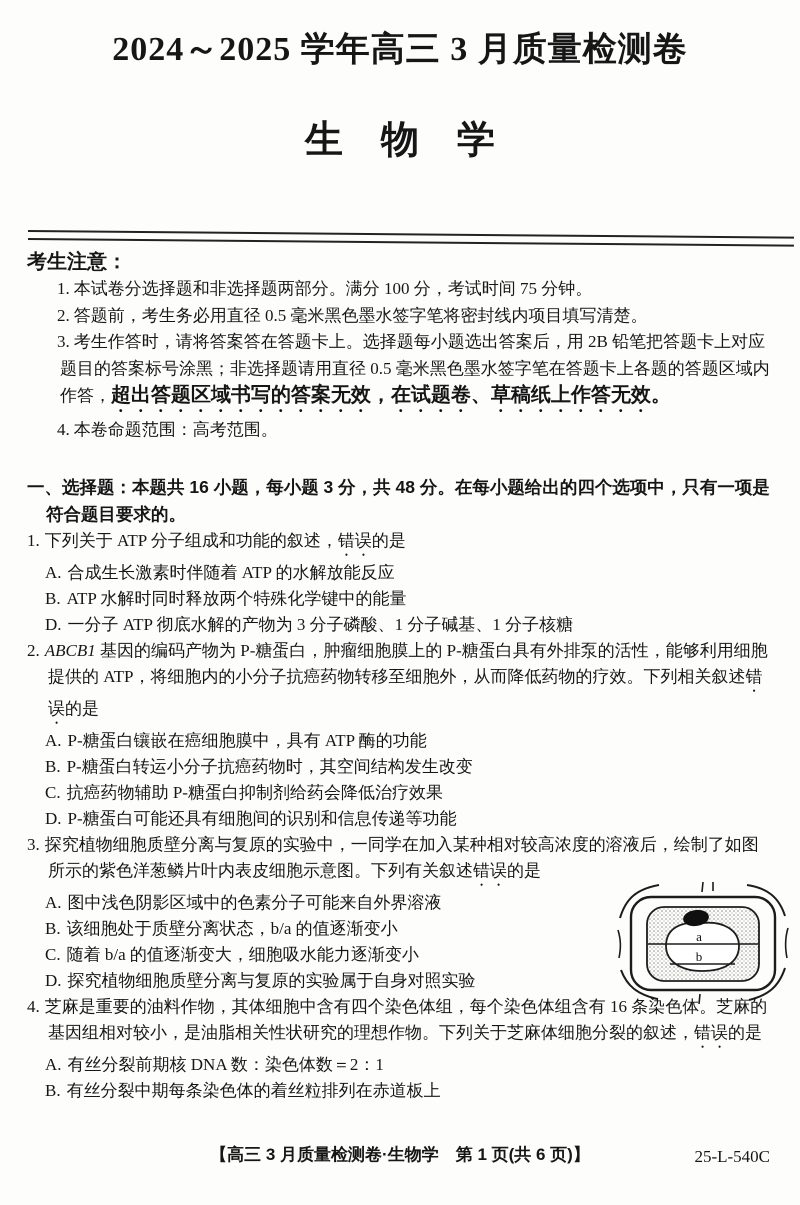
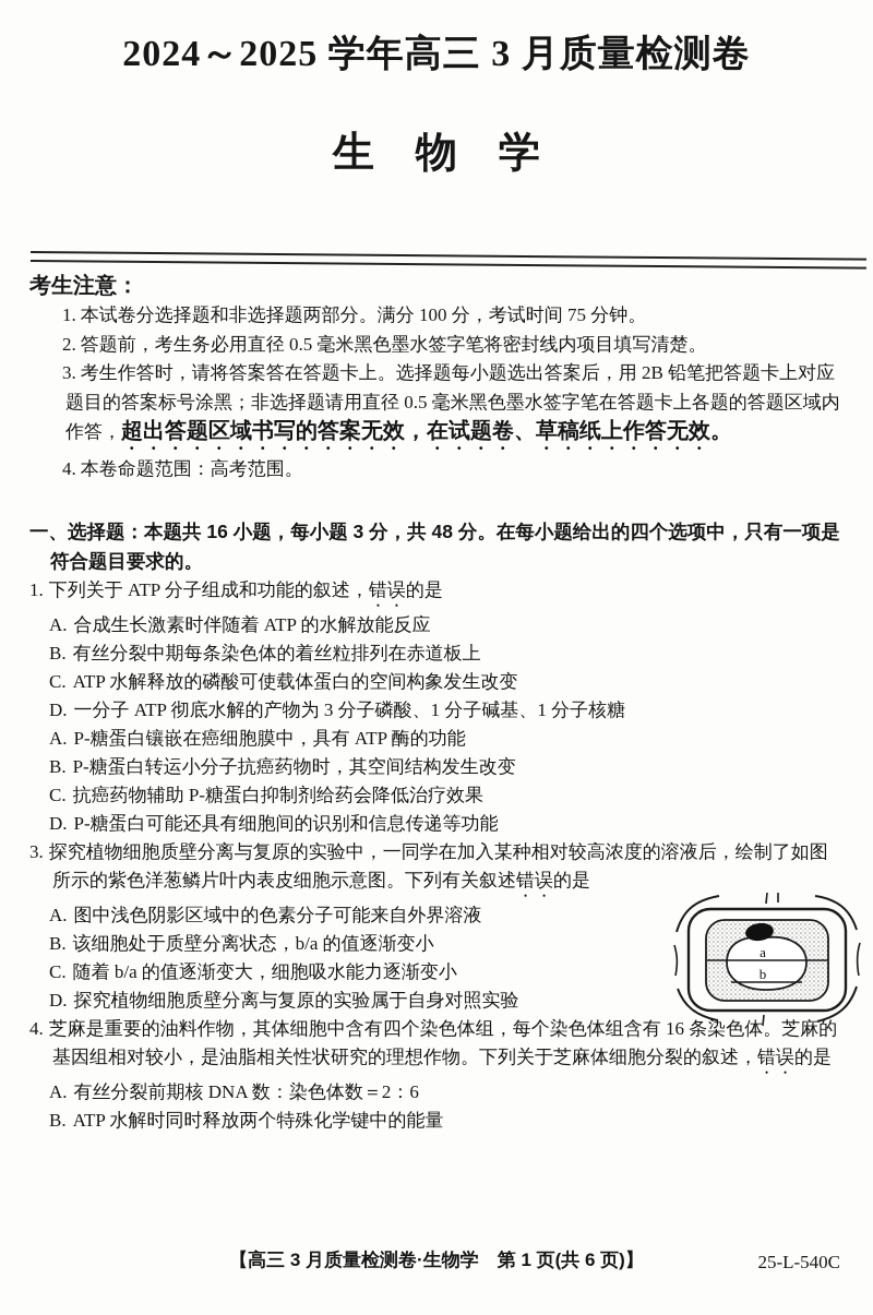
  2024～2025 学年高三 3 月质量检测卷
  生 物 学
  考生注意：
  1. 本试卷分选择题和非选择题两部分。满分 100 分，考试时间 75 分钟。
  2. 答题前，考生务必用直径 0.5 毫米黑色墨水签字笔将密封线内项目填写清楚。
  3. 考生作答时，请将答案答在答题卡上。选择题每小题选出答案后，用 2B 铅笔把答题卡上对应题目的答案标号涂黑；非选择题请用直径 0.5 毫米黑色墨水签字笔在答题卡上各题的答题区域内作答，超出答题区域书写的答案无效，在试题卷、草稿纸上作答无效。
  4. 本卷命题范围：高考范围。
  一、选择题：本题共 16 小题，每小题 3 分，共 48 分。在每小题给出的四个选项中，只有一项是符合题目要求的。
  1. 下列关于 ATP 分子组成和功能的叙述，错误的是
  A. 合成生长激素时伴随着 ATP 的水解放能反应
- B. ATP 水解时同时释放两个特殊化学键中的能量
+ B. 有丝分裂中期每条染色体的着丝粒排列在赤道板上
+ C. ATP 水解释放的磷酸可使载体蛋白的空间构象发生改变
  D. 一分子 ATP 彻底水解的产物为 3 分子磷酸、1 分子碱基、1 分子核糖
- 2. ABCB1 基因的编码产物为 P-糖蛋白，肿瘤细胞膜上的 P-糖蛋白具有外排泵的活性，能够利用细胞提供的 ATP，将细胞内的小分子抗癌药物转移至细胞外，从而降低药物的疗效。下列相关叙述错误的是
  A. P-糖蛋白镶嵌在癌细胞膜中，具有 ATP 酶的功能
  B. P-糖蛋白转运小分子抗癌药物时，其空间结构发生改变
  C. 抗癌药物辅助 P-糖蛋白抑制剂给药会降低治疗效果
  D. P-糖蛋白可能还具有细胞间的识别和信息传递等功能
  3. 探究植物细胞质壁分离与复原的实验中，一同学在加入某种相对较高浓度的溶液后，绘制了如图所示的紫色洋葱鳞片叶内表皮细胞示意图。下列有关叙述错误的是
  A. 图中浅色阴影区域中的色素分子可能来自外界溶液
  B. 该细胞处于质壁分离状态，b/a 的值逐渐变小
  C. 随着 b/a 的值逐渐变大，细胞吸水能力逐渐变小
  D. 探究植物细胞质壁分离与复原的实验属于自身对照实验
  a
  b
  4. 芝麻是重要的油料作物，其体细胞中含有四个染色体组，每个染色体组含有 16 条染色体。芝麻的基因组相对较小，是油脂相关性状研究的理想作物。下列关于芝麻体细胞分裂的叙述，错误的是
- A. 有丝分裂前期核 DNA 数：染色体数＝2：1
+ A. 有丝分裂前期核 DNA 数：染色体数＝2：6
- B. 有丝分裂中期每条染色体的着丝粒排列在赤道板上
+ B. ATP 水解时同时释放两个特殊化学键中的能量
  【高三 3 月质量检测卷·生物学 第 1 页(共 6 页)】
  25-L-540C
